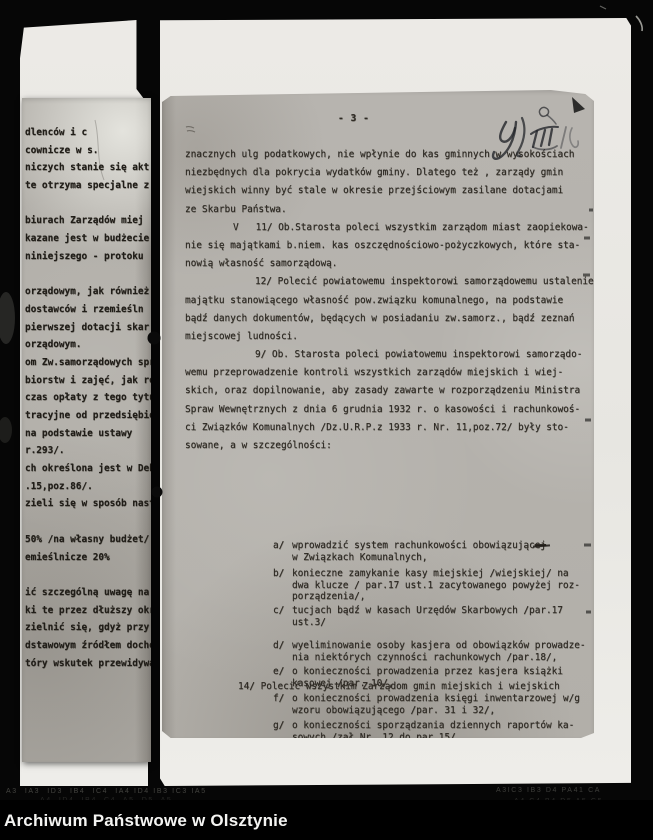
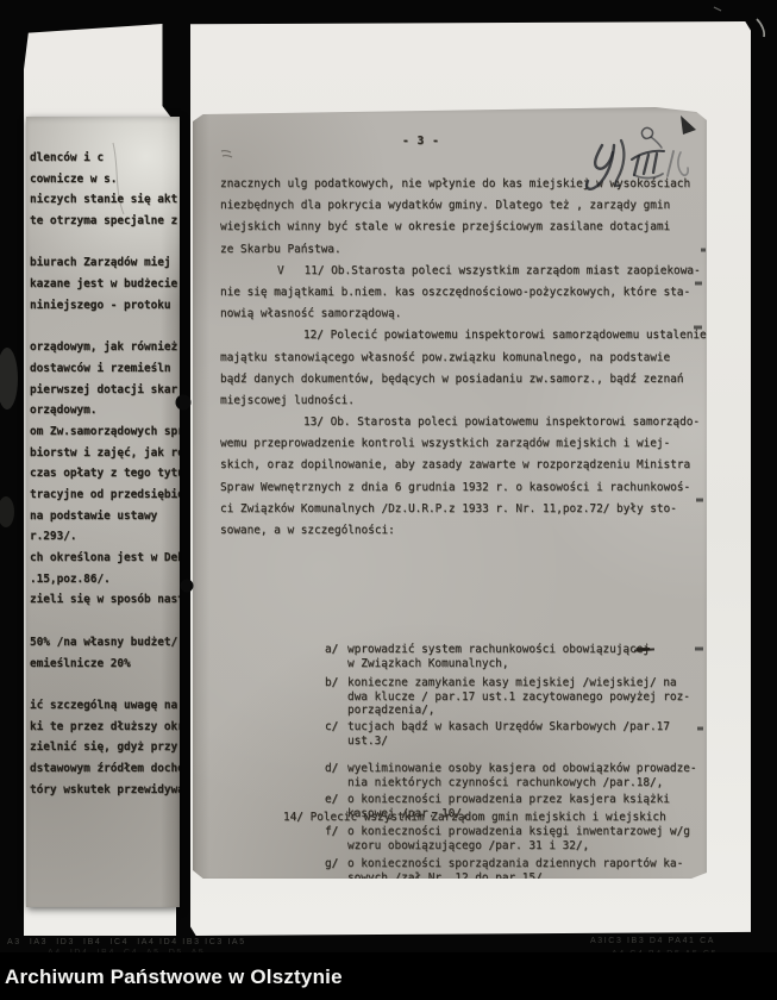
  dlenców i c
  cownicze w s.
  niczych stanie się akt
  te otrzyma specjalne z
  biurach Zarządów miej
  kazane jest w budżecie
  niniejszego - protoku
  orządowym, jak również
  dostawców i rzemieśln
  pierwszej dotacji skar
  orządowym.
  om Zw.samorządowych sp
  biorstw i zajęć, jak r
  czas opłaty z tego tyt
  tracyjne od przedsiębi
  na podstawie ustawy
  r.293/.
  ch określona jest w De
  .15,poz.86/.
  zieli się w sposób nas
  50% /na własny budżet/
  emieślnicze 20%
  ić szczególną uwagę na
  ki te przez dłuższy ok
  zielnić się, gdyż przy
  dstawowym źródłem doch
  tóry wskutek przewidyw
  - 3 -
- znacznych ulg podatkowych, nie wpłynie do kas gminnych w wysokościach
+ znacznych ulg podatkowych, nie wpłynie do kas miejskiej w wysokościach
  niezbędnych dla pokrycia wydatków gminy. Dlatego też , zarządy gmin
  wiejskich winny być stale w okresie przejściowym zasilane dotacjami
  ze Skarbu Państwa.
  V 11/ Ob.Starosta poleci wszystkim zarządom miast zaopiekowa-
  nie się majątkami b.niem. kas oszczędnościowo-pożyczkowych, które sta-
  nowią własność samorządową.
  12/ Polecić powiatowemu inspektorowi samorządowemu ustalenie
  majątku stanowiącego własność pow.związku komunalnego, na podstawie
  bądź danych dokumentów, będących w posiadaniu zw.samorz., bądź zeznań
  miejscowej ludności.
- 9/ Ob. Starosta poleci powiatowemu inspektorowi samorządo-
+ 13/ Ob. Starosta poleci powiatowemu inspektorowi samorządo-
  wemu przeprowadzenie kontroli wszystkich zarządów miejskich i wiej-
  skich, oraz dopilnowanie, aby zasady zawarte w rozporządzeniu Ministra
  Spraw Wewnętrznych z dnia 6 grudnia 1932 r. o kasowości i rachunkowoś-
  ci Związków Komunalnych /Dz.U.R.P.z 1933 r. Nr. 11,poz.72/ były sto-
  sowane, a w szczególności:
  a/
  wprowadzić system rachunkowości obowiązującej
  w Związkach Komunalnych,
  b/
  konieczne zamykanie kasy miejskiej /wiejskiej/ na
  dwa klucze / par.17 ust.1 zacytowanego powyżej roz-
  porządzenia/,
  c/
  tucjach bądź w kasach Urzędów Skarbowych /par.17
  ust.3/
  d/
  wyeliminowanie osoby kasjera od obowiązków prowadze-
  nia niektórych czynności rachunkowych /par.18/,
  e/
  o konieczności prowadzenia przez kasjera książki
  kasowej /par. 10/,
  f/
  o konieczności prowadzenia księgi inwentarzowej w/g
  wzoru obowiązującego /par. 31 i 32/,
  g/
  o konieczności sporządzania dziennych raportów ka-
  sowych /zał.Nr. 12 do par.15/,
  14/ Polecić wszystkim Zarządom gmin miejskich i wiejskich
  Archiwum Państwowe w Olsztynie
